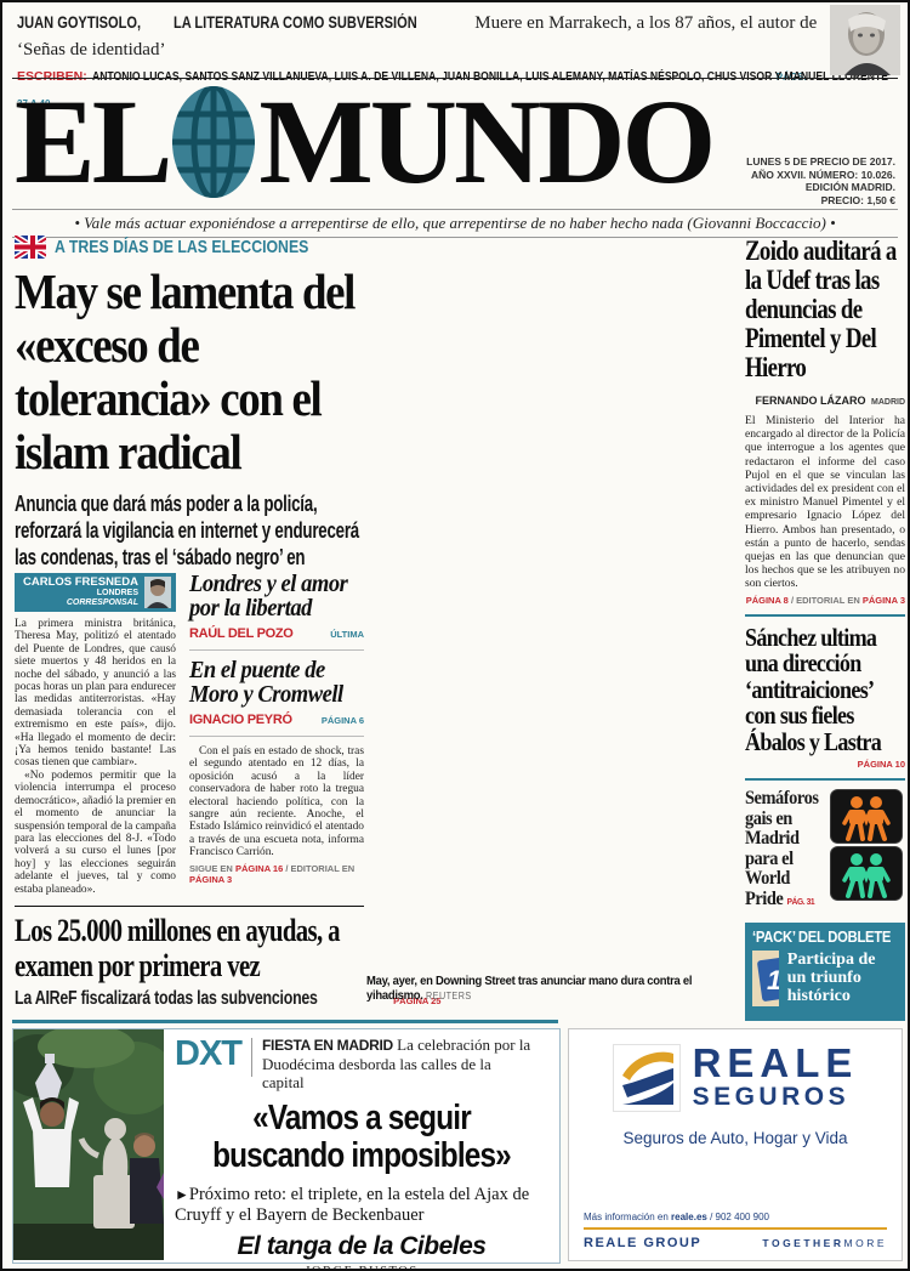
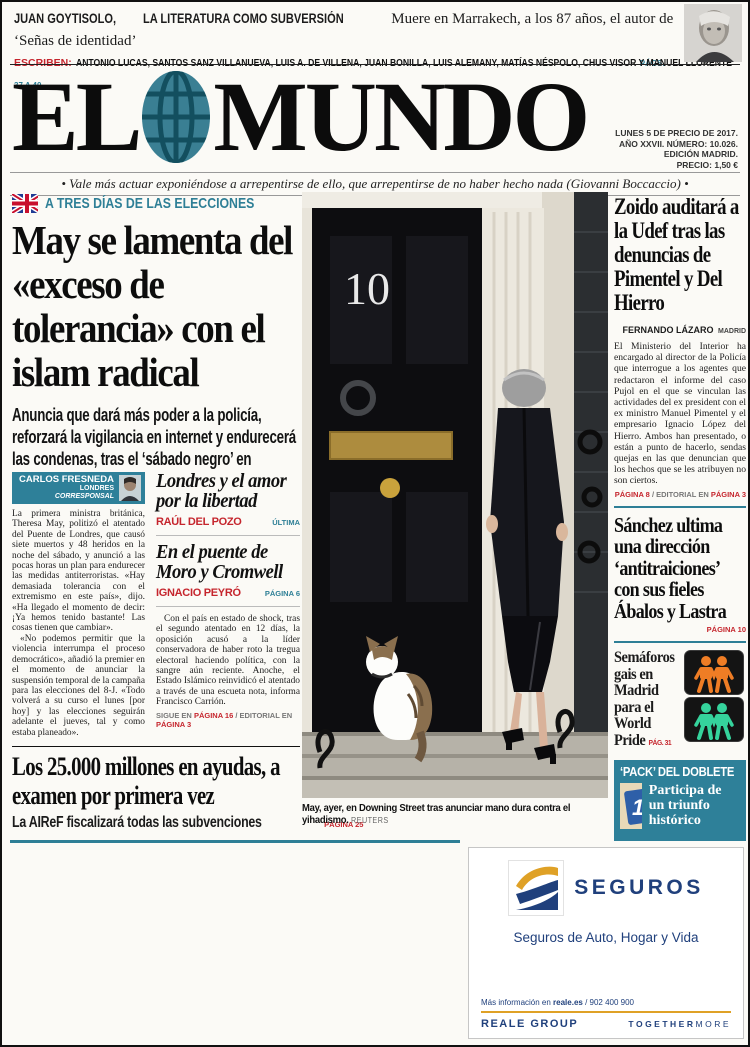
  JUAN GOYTISOLO, LA LITERATURA COMO SUBVERSIÓN Muere en Marrakech, a los 87 años, el autor de ‘Señas de identidad’
  EL
  MUNDO
  LUNES 5 DE PRECIO DE 2017.
  AÑO XXVII. NÚMERO: 10.026.
  EDICIÓN MADRID.
  PRECIO: 1,50 €
  • Vale más actuar exponiéndose a arrepentirse de ello, que arrepentirse de no haber hecho nada (Giovanni Boccaccio) •
  A TRES DÍAS DE LAS ELECCIONES
  May se lamenta del «exceso de tolerancia» con el islam radical
  Anuncia que dará más poder a la policía, reforzará la vigilancia en internet y endurecerá las condenas, tras el ‘sábado negro’ en
  CARLOS FRESNEDA
  La primera ministra británica, Theresa May, politizó el atentado del Puente de Londres, que causó siete muertos y 48 heridos en la noche del sábado, y anunció a las pocas horas un plan para endurecer las medidas antiterroristas. «Hay demasiada tolerancia con el extremismo en este país», dijo. «Ha llegado el momento de decir: ¡Ya hemos tenido bastante! Las cosas tienen que cambiar».
  «No podemos permitir que la violencia interrumpa el proceso democrático», añadió la premier en el momento de anunciar la suspensión temporal de la campaña para las elecciones del 8-J. «Todo volverá a su curso el lunes [por hoy] y las elecciones seguirán adelante el jueves, tal y como estaba planeado».
  Londres y el amor por la libertad
  RAÚL DEL POZO
  ÚLTIMA
  En el puente de Moro y Cromwell
  IGNACIO PEYRÓ
  PÁGINA 6
  Con el país en estado de shock, tras el segundo atentado en 12 días, la oposición acusó a la líder conservadora de haber roto la tregua electoral haciendo política, con la sangre aún reciente. Anoche, el Estado Islámico reinvidicó el atentado a través de una escueta nota, informa Francisco Carrión.
  SIGUE EN PÁGINA 16 / EDITORIAL EN PÁGINA 3
  Los 25.000 millones en ayudas, a examen por primera vez
  La AIReF fiscalizará todas las subvenciones
  PÁGINA 25
+ 10
  May, ayer, en Downing Street tras anunciar mano dura contra el yihadismo. REUTERS
  Zoido auditará a la Udef tras las denuncias de Pimentel y Del Hierro
  FERNANDO LÁZARO
  El Ministerio del Interior ha encargado al director de la Policía que interrogue a los agentes que redactaron el informe del caso Pujol en el que se vinculan las actividades del ex president con el ex ministro Manuel Pimentel y el empresario Ignacio López del Hierro. Ambos han presentado, o están a punto de hacerlo, sendas quejas en las que denuncian que los hechos que se les atribuyen no son ciertos.
  PÁGINA 8 / EDITORIAL EN PÁGINA 3
  Sánchez ultima una dirección ‘antitraiciones’ con sus fieles Ábalos y Lastra
  PÁGINA 10
  Semáforos gais en Madrid para el World Pride PÁG. 31
  ‘PACK’ DEL DOBLETE
  Participa de un triunfo histórico
- DXT
- FIESTA EN MADRID La celebración por la Duodécima desborda las calles de la capital
- «Vamos a seguir buscando imposibles»
- ►Próximo reto: el triplete, en la estela del Ajax de Cruyff y el Bayern de Beckenbauer
- El tanga de la Cibeles
- REALE
  SEGUROS
  Seguros de Auto, Hogar y Vida
  Más información en reale.es / 902 400 900
  REALE GROUP
  TOGETHERMORE
